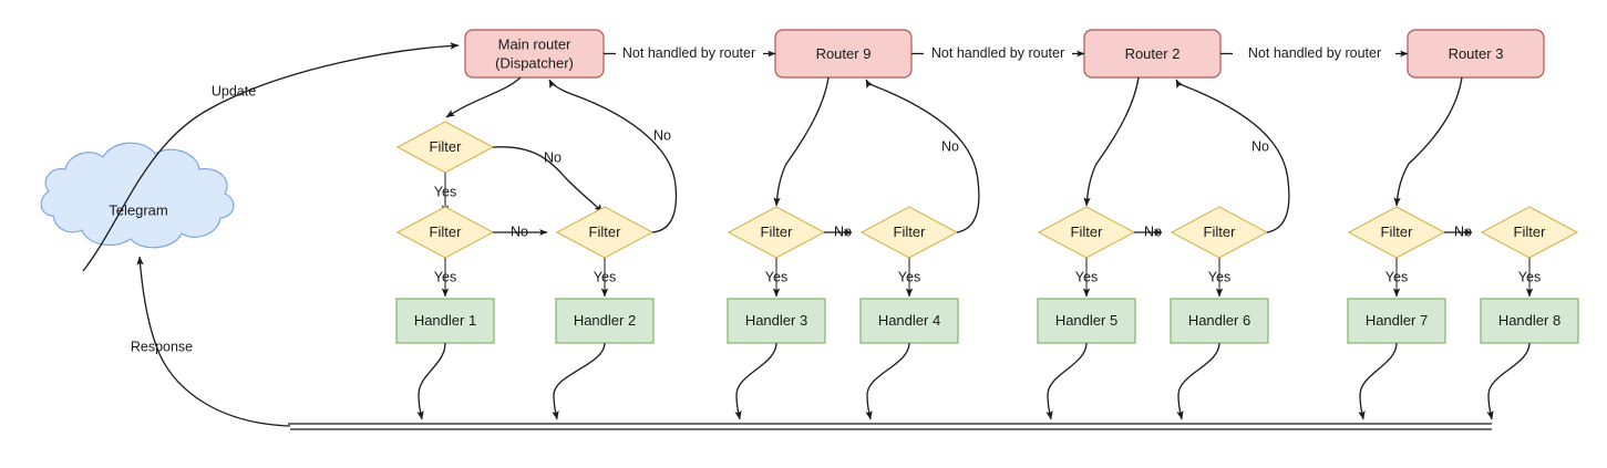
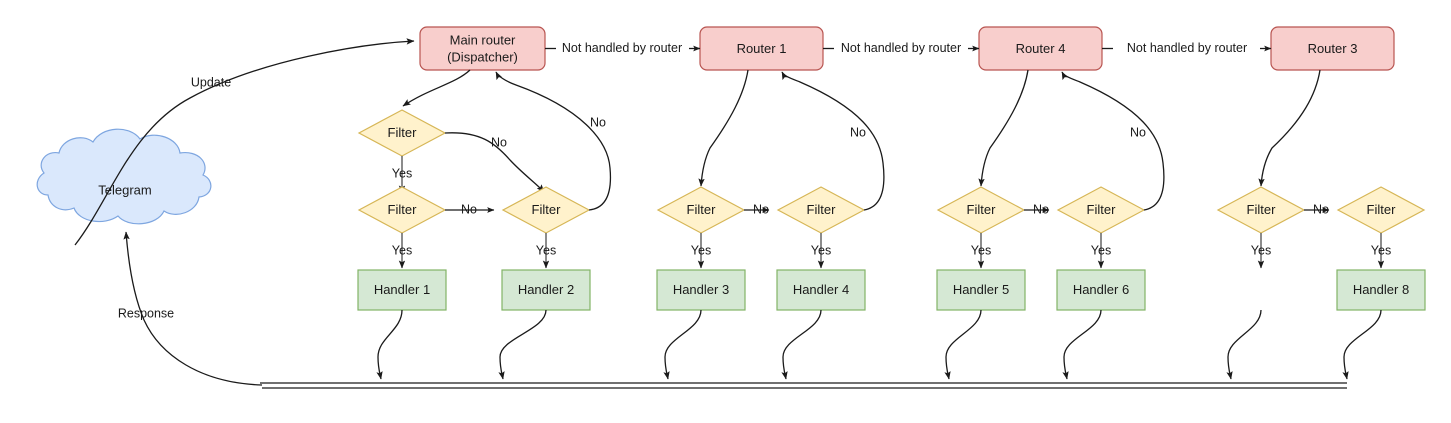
  Telegram
  Main router
  (Dispatcher)
- Router 9
+ Router 1
- Router 2
+ Router 4
  Router 3
  Not handled by router
  Not handled by router
  Not handled by router
  Update
  Response
  Filter
  Yes
  No
  Filter
  Filter
  No
  No
  Yes
  Yes
  Filter
  Filter
  No
  No
  Yes
  Yes
  Filter
  Filter
  No
  No
  Yes
  Yes
  Filter
  Filter
  No
  Yes
  Yes
  Handler 1
  Handler 2
  Handler 3
  Handler 4
  Handler 5
  Handler 6
- Handler 7
  Handler 8
